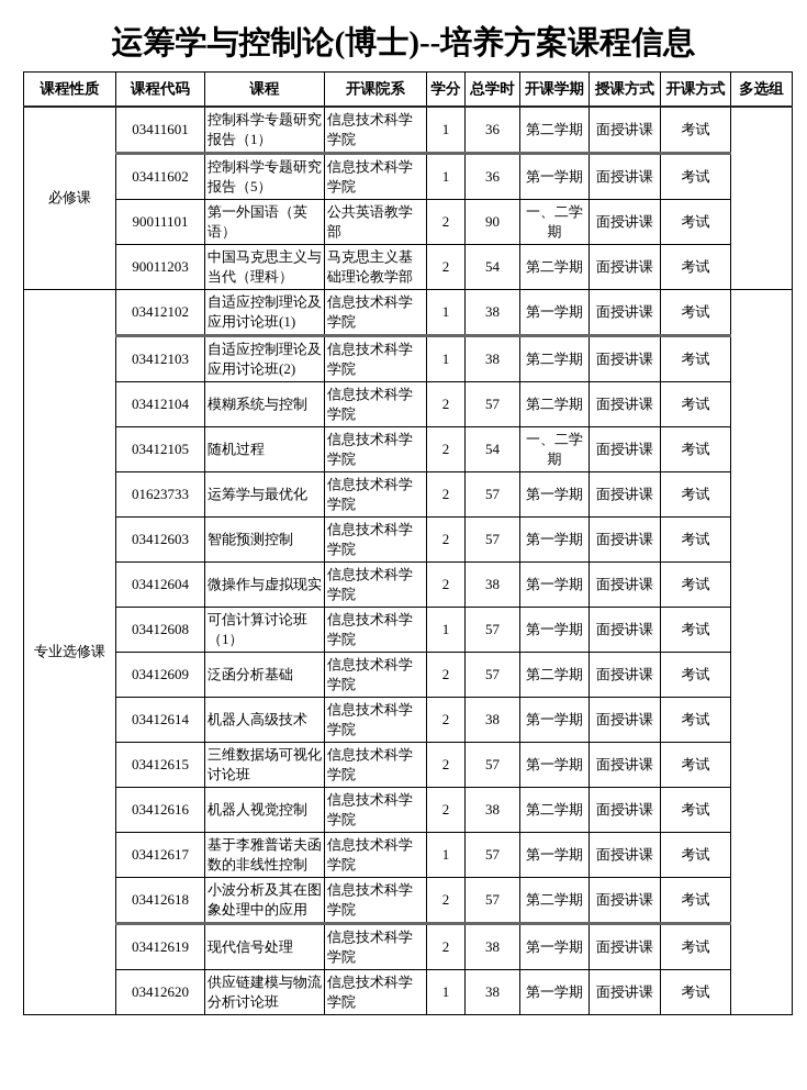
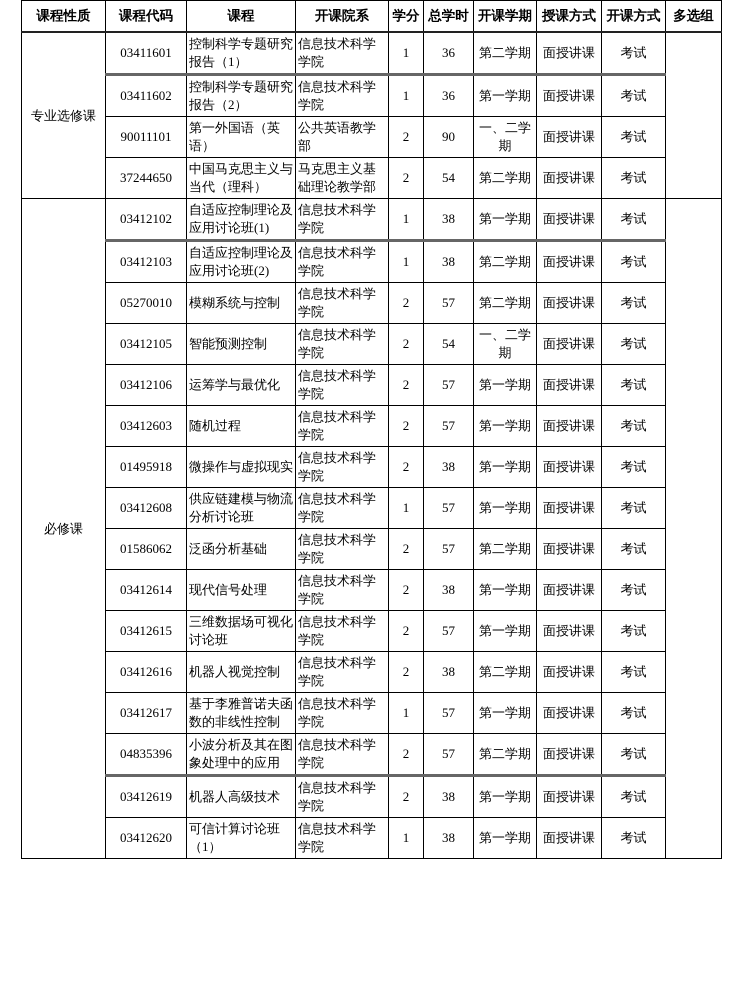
- 运筹学与控制论(博士)--培养方案课程信息
  课程性质	课程代码	课程	开课院系	学分	总学时	开课学期	授课方式	开课方式	多选组
- 必修课	03411601	控制科学专题研究报告（1）	信息技术科学学院	1	36	第二学期	面授讲课	考试
+ 专业选修课	03411601	控制科学专题研究报告（1）	信息技术科学学院	1	36	第二学期	面授讲课	考试
- 03411602	控制科学专题研究报告（5）	信息技术科学学院	1	36	第一学期	面授讲课	考试
+ 03411602	控制科学专题研究报告（2）	信息技术科学学院	1	36	第一学期	面授讲课	考试
  90011101	第一外国语（英语）	公共英语教学部	2	90	一、二学期	面授讲课	考试
- 90011203	中国马克思主义与当代（理科）	马克思主义基础理论教学部	2	54	第二学期	面授讲课	考试
+ 37244650	中国马克思主义与当代（理科）	马克思主义基础理论教学部	2	54	第二学期	面授讲课	考试
- 专业选修课	03412102	自适应控制理论及应用讨论班(1)	信息技术科学学院	1	38	第一学期	面授讲课	考试
+ 必修课	03412102	自适应控制理论及应用讨论班(1)	信息技术科学学院	1	38	第一学期	面授讲课	考试
  03412103	自适应控制理论及应用讨论班(2)	信息技术科学学院	1	38	第二学期	面授讲课	考试
- 03412104	模糊系统与控制	信息技术科学学院	2	57	第二学期	面授讲课	考试
+ 05270010	模糊系统与控制	信息技术科学学院	2	57	第二学期	面授讲课	考试
- 03412105	随机过程	信息技术科学学院	2	54	一、二学期	面授讲课	考试
+ 03412105	智能预测控制	信息技术科学学院	2	54	一、二学期	面授讲课	考试
- 01623733	运筹学与最优化	信息技术科学学院	2	57	第一学期	面授讲课	考试
+ 03412106	运筹学与最优化	信息技术科学学院	2	57	第一学期	面授讲课	考试
- 03412603	智能预测控制	信息技术科学学院	2	57	第一学期	面授讲课	考试
+ 03412603	随机过程	信息技术科学学院	2	57	第一学期	面授讲课	考试
- 03412604	微操作与虚拟现实	信息技术科学学院	2	38	第一学期	面授讲课	考试
+ 01495918	微操作与虚拟现实	信息技术科学学院	2	38	第一学期	面授讲课	考试
- 03412608	可信计算讨论班（1）	信息技术科学学院	1	57	第一学期	面授讲课	考试
+ 03412608	供应链建模与物流分析讨论班	信息技术科学学院	1	57	第一学期	面授讲课	考试
- 03412609	泛函分析基础	信息技术科学学院	2	57	第二学期	面授讲课	考试
+ 01586062	泛函分析基础	信息技术科学学院	2	57	第二学期	面授讲课	考试
- 03412614	机器人高级技术	信息技术科学学院	2	38	第一学期	面授讲课	考试
+ 03412614	现代信号处理	信息技术科学学院	2	38	第一学期	面授讲课	考试
  03412615	三维数据场可视化讨论班	信息技术科学学院	2	57	第一学期	面授讲课	考试
  03412616	机器人视觉控制	信息技术科学学院	2	38	第二学期	面授讲课	考试
  03412617	基于李雅普诺夫函数的非线性控制	信息技术科学学院	1	57	第一学期	面授讲课	考试
- 03412618	小波分析及其在图象处理中的应用	信息技术科学学院	2	57	第二学期	面授讲课	考试
+ 04835396	小波分析及其在图象处理中的应用	信息技术科学学院	2	57	第二学期	面授讲课	考试
- 03412619	现代信号处理	信息技术科学学院	2	38	第一学期	面授讲课	考试
+ 03412619	机器人高级技术	信息技术科学学院	2	38	第一学期	面授讲课	考试
- 03412620	供应链建模与物流分析讨论班	信息技术科学学院	1	38	第一学期	面授讲课	考试
+ 03412620	可信计算讨论班（1）	信息技术科学学院	1	38	第一学期	面授讲课	考试
